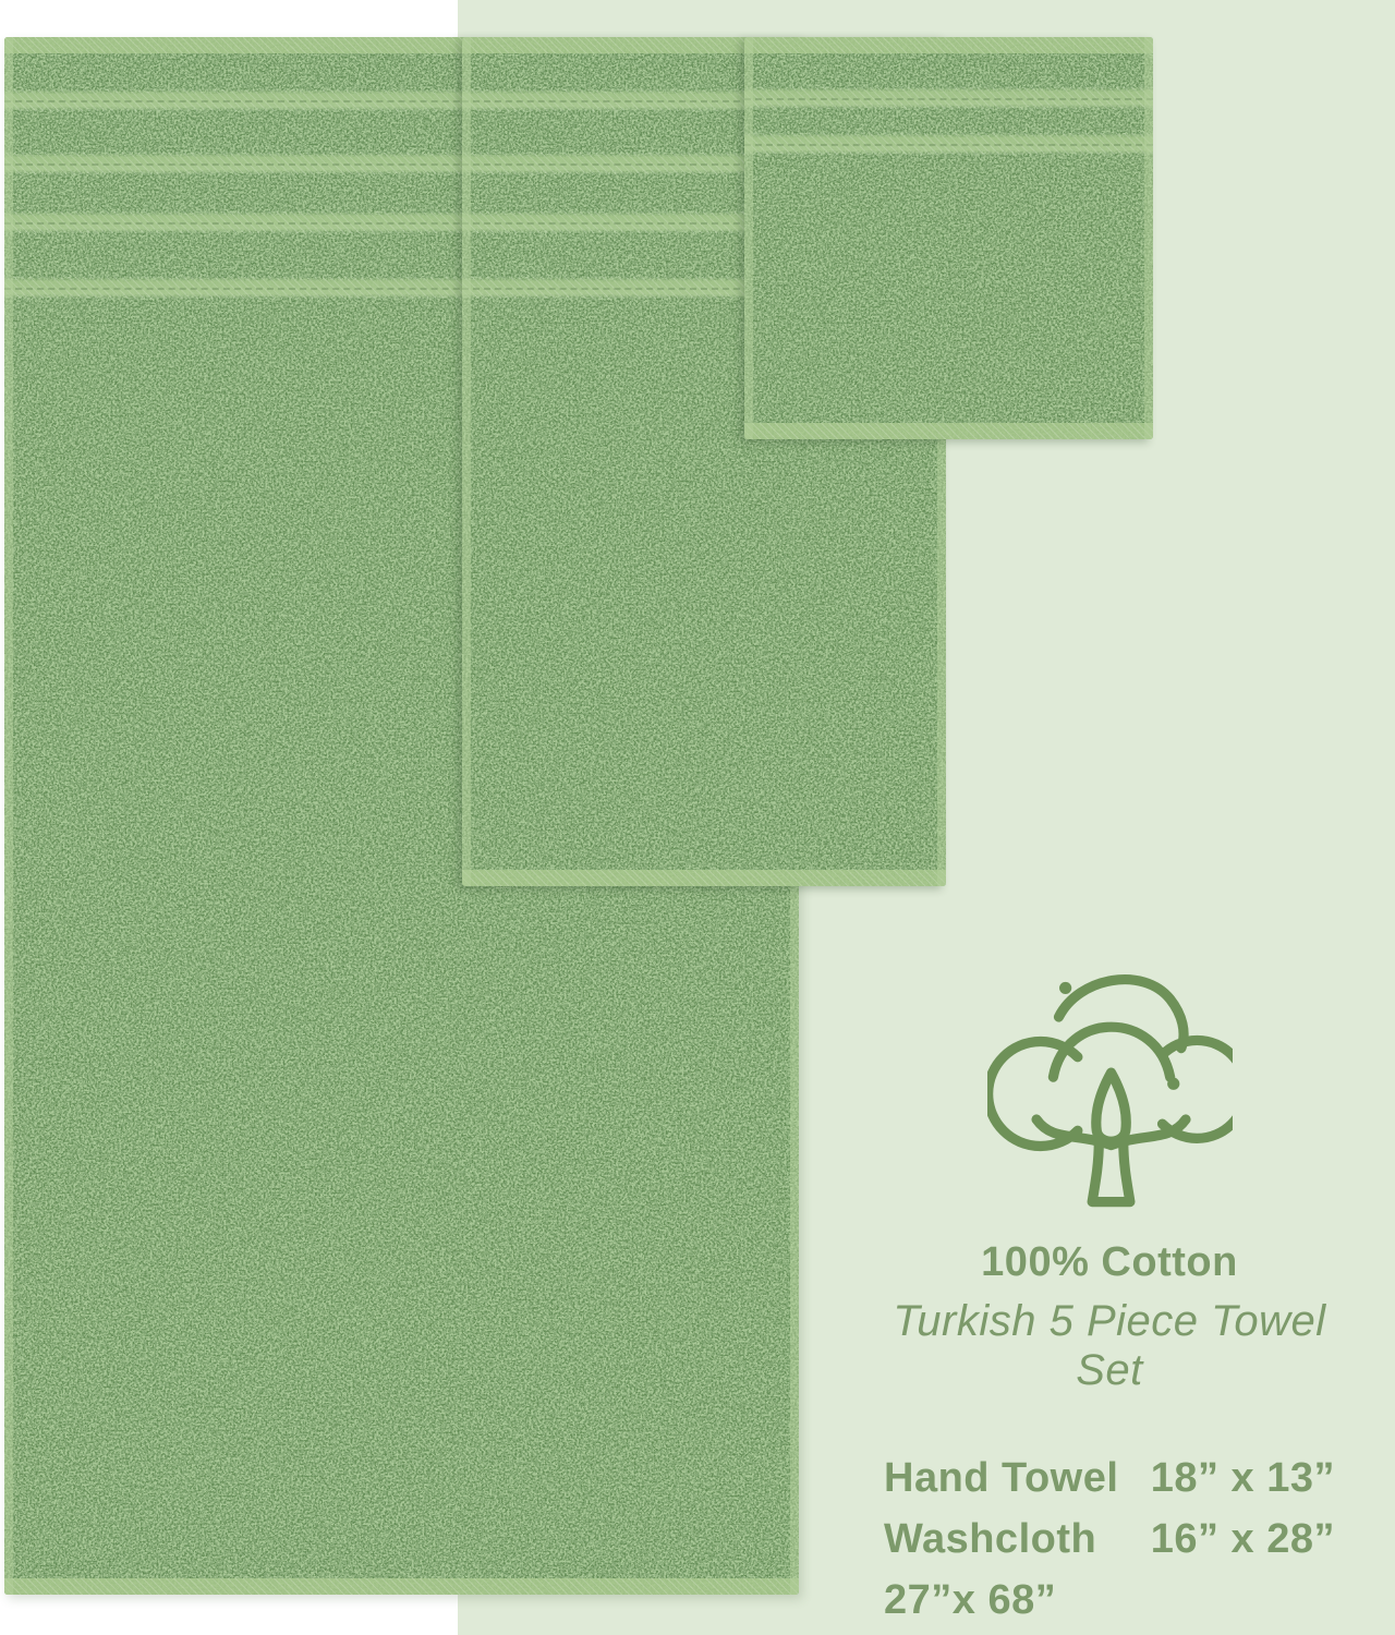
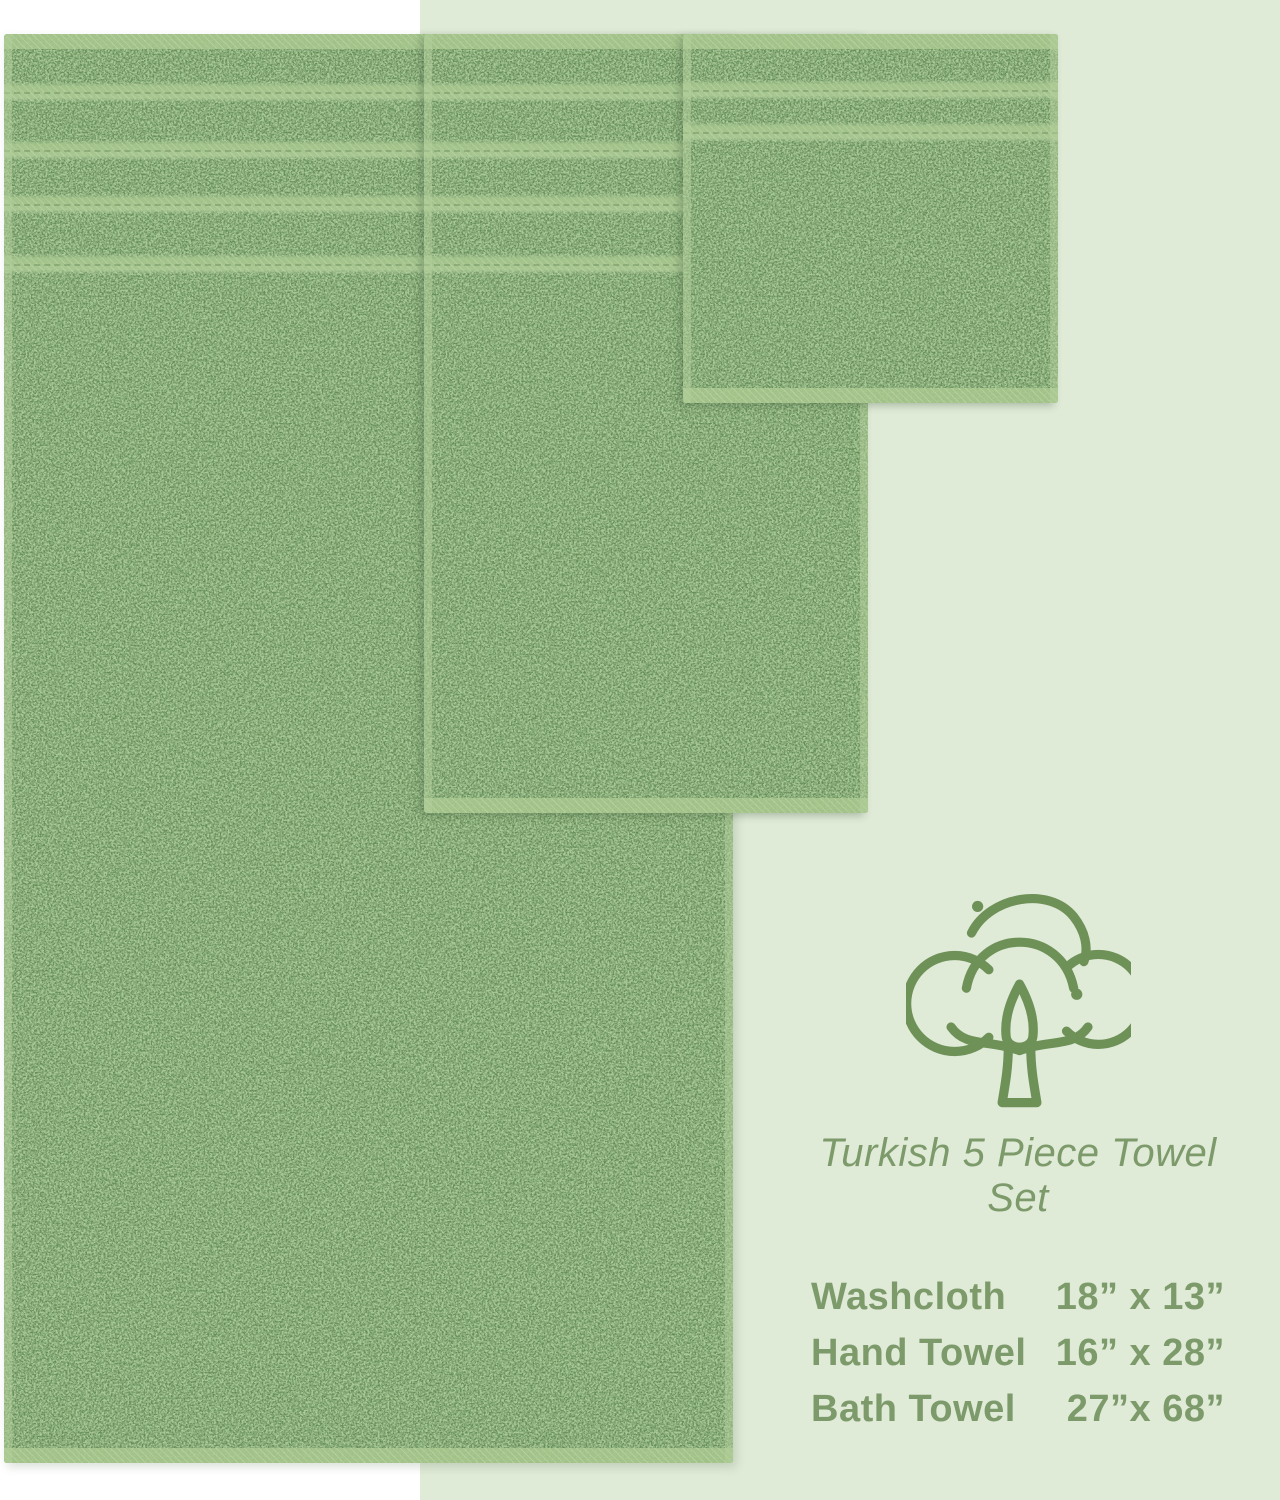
- 100% Cotton
  Turkish 5 Piece Towel Set
- Hand Towel
+ Washcloth
  18” x 13”
- Washcloth
+ Hand Towel
  16” x 28”
+ Bath Towel
  27”x 68”
